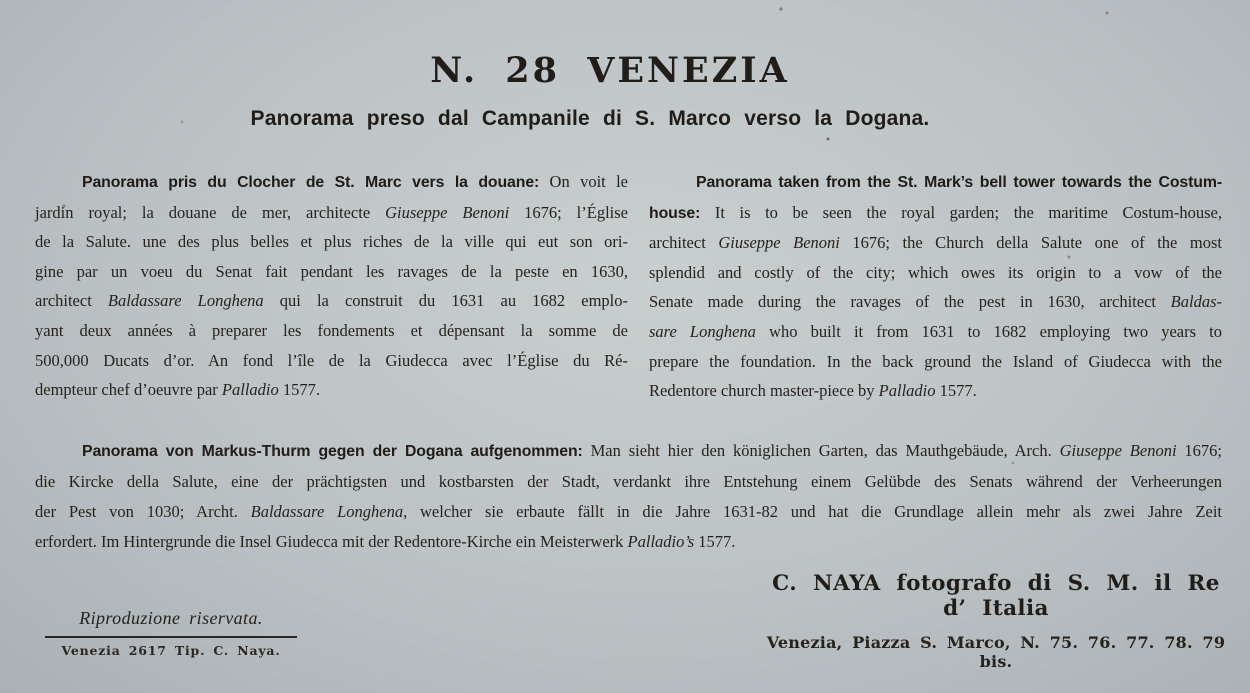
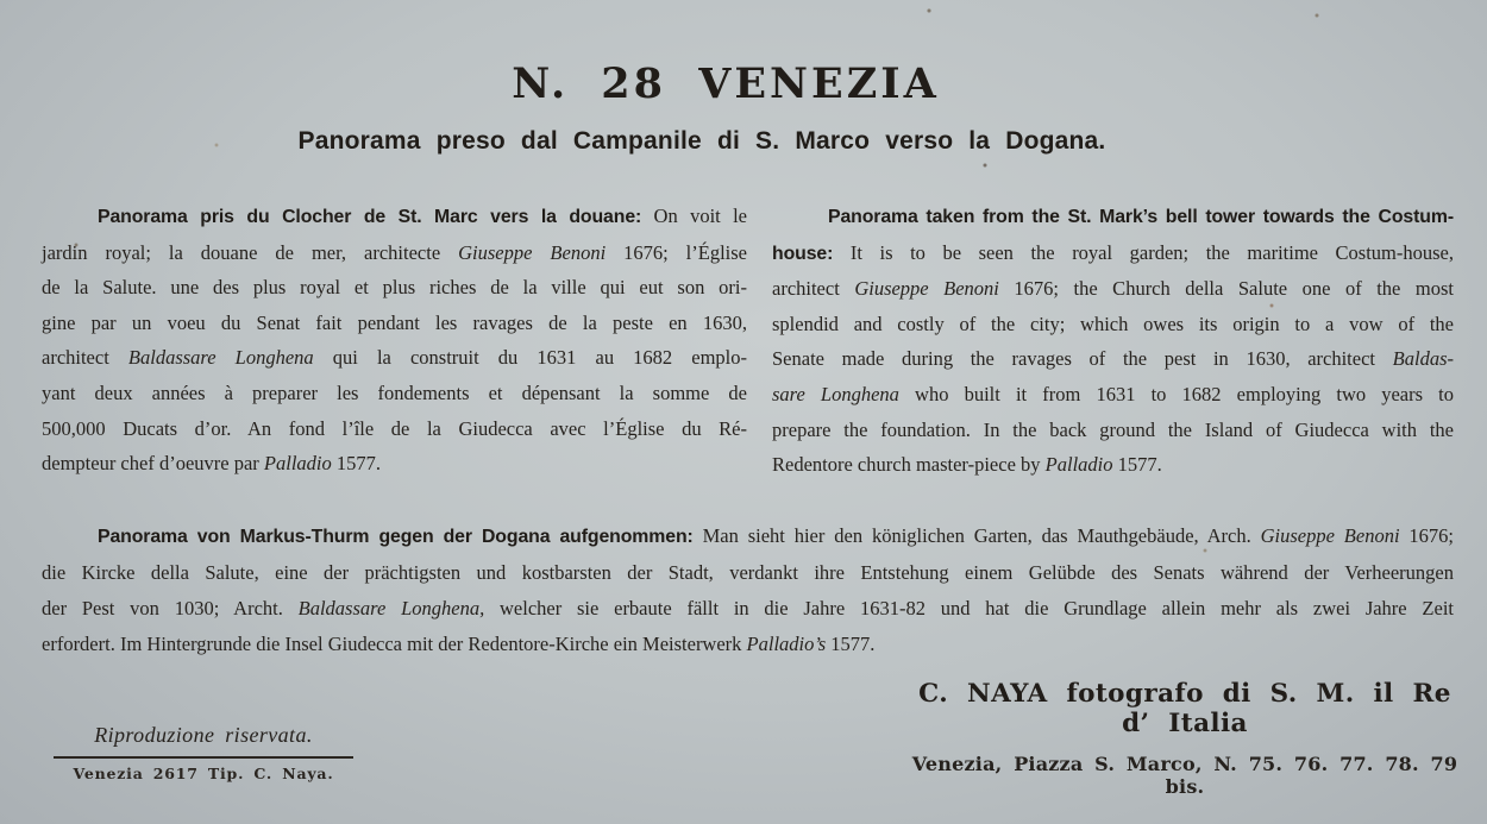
  N. 28 VENEZIA
  Panorama preso dal Campanile di S. Marco verso la Dogana.
  Panorama pris du Clocher de St. Marc vers la douane: On voit le
  jardin royal; la douane de mer, architecte Giuseppe Benoni 1676; l’Église
- de la Salute. une des plus belles et plus riches de la ville qui eut son ori-
+ de la Salute. une des plus royal et plus riches de la ville qui eut son ori-
  gine par un voeu du Senat fait pendant les ravages de la peste en 1630,
  architect Baldassare Longhena qui la construit du 1631 au 1682 emplo-
  yant deux années à preparer les fondements et dépensant la somme de
  500,000 Ducats d’or. An fond l’île de la Giudecca avec l’Église du Ré-
  dempteur chef d’oeuvre par Palladio 1577.
  Panorama taken from the St. Mark’s bell tower towards the Costum-
  house: It is to be seen the royal garden; the maritime Costum-house,
  architect Giuseppe Benoni 1676; the Church della Salute one of the most
  splendid and costly of the city; which owes its origin to a vow of the
  Senate made during the ravages of the pest in 1630, architect Baldas-
  sare Longhena who built it from 1631 to 1682 employing two years to
  prepare the foundation. In the back ground the Island of Giudecca with the
  Redentore church master-piece by Palladio 1577.
  Panorama von Markus-Thurm gegen der Dogana aufgenommen: Man sieht hier den königlichen Garten, das Mauthgebäude, Arch. Giuseppe Benoni 1676;
  die Kircke della Salute, eine der prächtigsten und kostbarsten der Stadt, verdankt ihre Entstehung einem Gelübde des Senats während der Verheerungen
  der Pest von 1030; Archt. Baldassare Longhena, welcher sie erbaute fällt in die Jahre 1631-82 und hat die Grundlage allein mehr als zwei Jahre Zeit
  erfordert. Im Hintergrunde die Insel Giudecca mit der Redentore-Kirche ein Meisterwerk Palladio’s 1577.
  C. NAYA fotografo di S. M. il Re d’ Italia
  Venezia, Piazza S. Marco, N. 75. 76. 77. 78. 79 bis.
  Riproduzione riservata.
  Venezia 2617 Tip. C. Naya.
